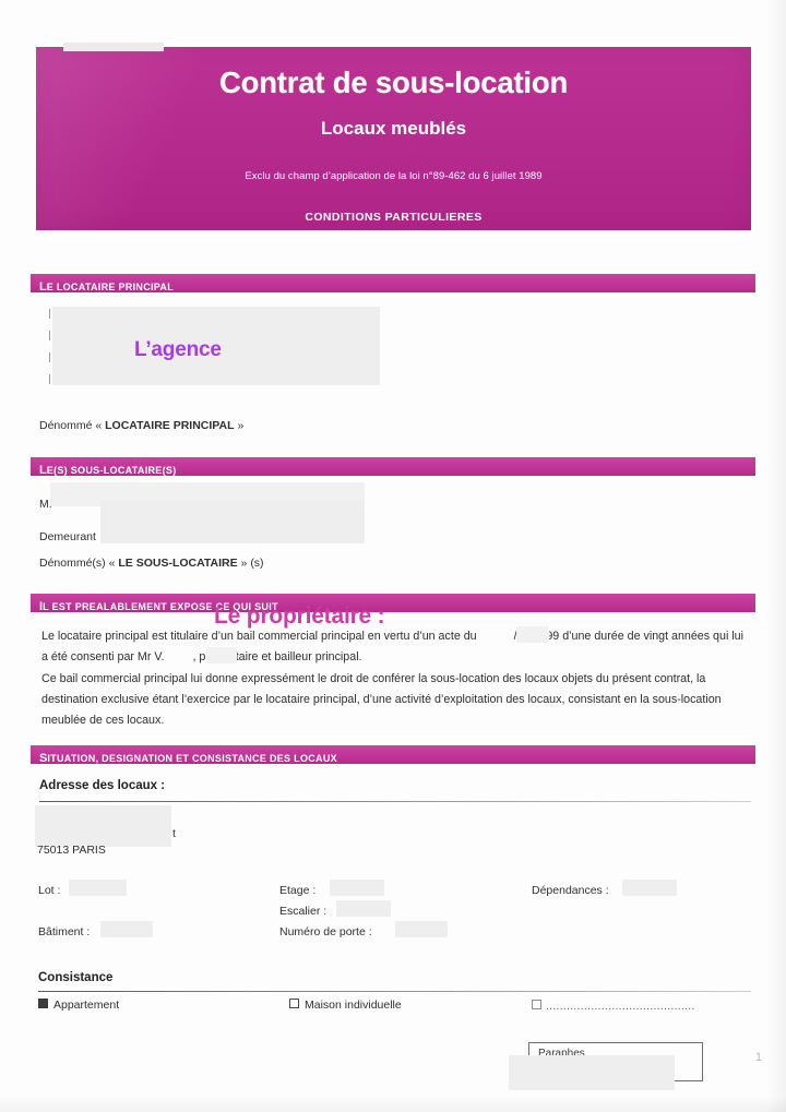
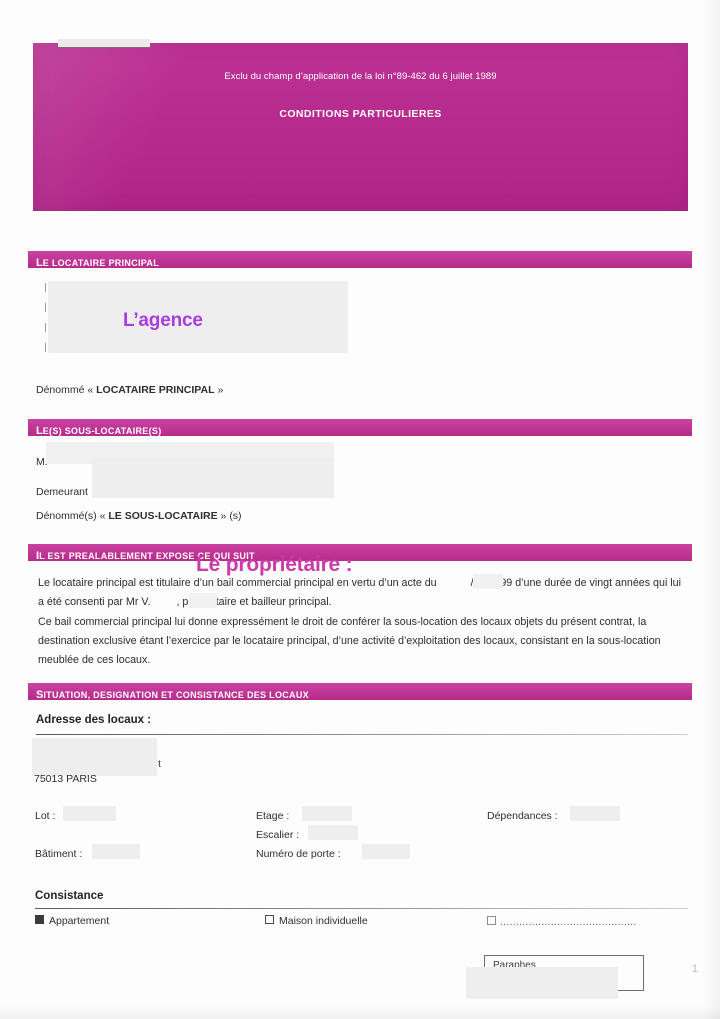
- Contrat de sous-location
- Locaux meublés
  Exclu du champ d’application de la loi n°89-462 du 6 juillet 1989
  CONDITIONS PARTICULIERES
  LE LOCATAIRE PRINCIPAL
  L’agence
  Dénommé « LOCATAIRE PRINCIPAL »
  LE(S) SOUS-LOCATAIRE(S)
  M.
  Demeurant
  Dénommé(s) « LE SOUS-LOCATAIRE » (s)
  IL EST PREALABLEMENT EXPOSE CE QUI SUIT
  Le locataire principal est titulaire d’un bail commercial principal en vertu d’un acte du 99 d’une durée de vingt années qui lui a été consenti par Mr V. , ptaire et bailleur principal.
  Ce bail commercial principal lui donne expressément le droit de conférer la sous-location des locaux objets du présent contrat, la destination exclusive étant l’exercice par le locataire principal, d’une activité d’exploitation des locaux, consistant en la sous-location meublée de ces locaux.
  Le propriétaire :
  SITUATION, DESIGNATION ET CONSISTANCE DES LOCAUX
  Adresse des locaux :
  t
  75013 PARIS
  Lot :
  Etage :
  Dépendances :
  Escalier :
  Bâtiment :
  Numéro de porte :
  Consistance
  Appartement
  Maison individuelle
  ...........................................
  Paraphes
  1
